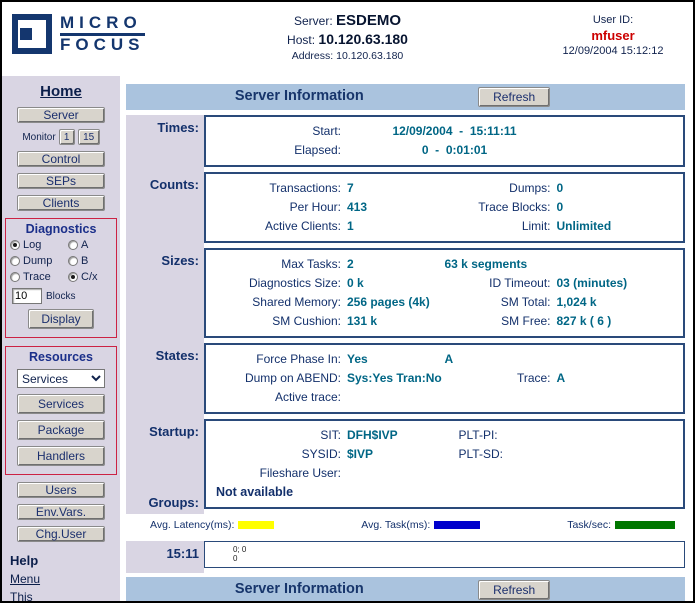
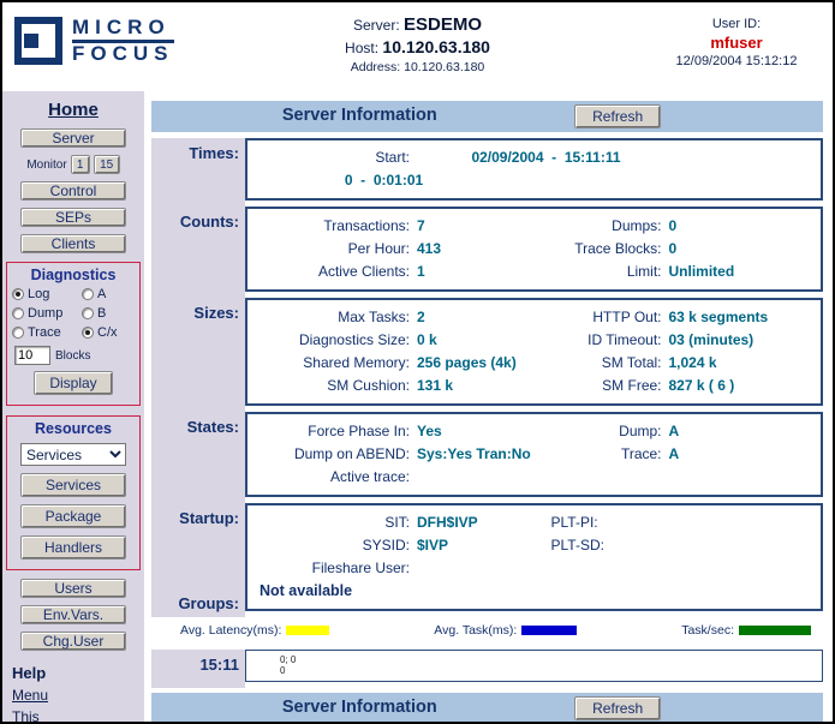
  MICRO
  FOCUS
  Server: ESDEMO
  Host: 10.120.63.180
  Address: 10.120.63.180
  User ID:
  mfuser
  12/09/2004 15:12:12
  Home
  Server
  Monitor
  1
  15
  Control
  SEPs
  Clients
  Diagnostics
  Log
  A
  Dump
  B
  Trace
  C/x
  10
  Blocks
  Display
  Resources
  Services
  Services
  Package
  Handlers
  Users
  Env.Vars.
  Chg.User
  Help
  Menu
  This
  Server Information
  Refresh
  Times:
  Start:
- 12/09/2004 - 15:11:11
+ 02/09/2004 - 15:11:11
- Elapsed:
  0 - 0:01:01
  Counts:
  Transactions:
  7
  Per Hour:
  413
  Active Clients:
  1
  Dumps:
  0
  Trace Blocks:
  0
  Limit:
  Unlimited
  Sizes:
  Max Tasks:
  2
  Diagnostics Size:
  0 k
  Shared Memory:
  256 pages (4k)
  SM Cushion:
  131 k
+ HTTP Out:
  63 k segments
  ID Timeout:
  03 (minutes)
  SM Total:
  1,024 k
  SM Free:
  827 k ( 6 )
  States:
  Force Phase In:
  Yes
  Dump on ABEND:
  Sys:Yes Tran:No
  Active trace:
+ Dump:
  A
  Trace:
  A
  Startup:
  Groups:
  SIT:
  DFH$IVP
  SYSID:
  $IVP
  Fileshare User:
  PLT-PI:
  PLT-SD:
  Not available
  Avg. Latency(ms):
  Avg. Task(ms):
  Task/sec:
  15:11
  0; 0
  0
  Server Information
  Refresh
